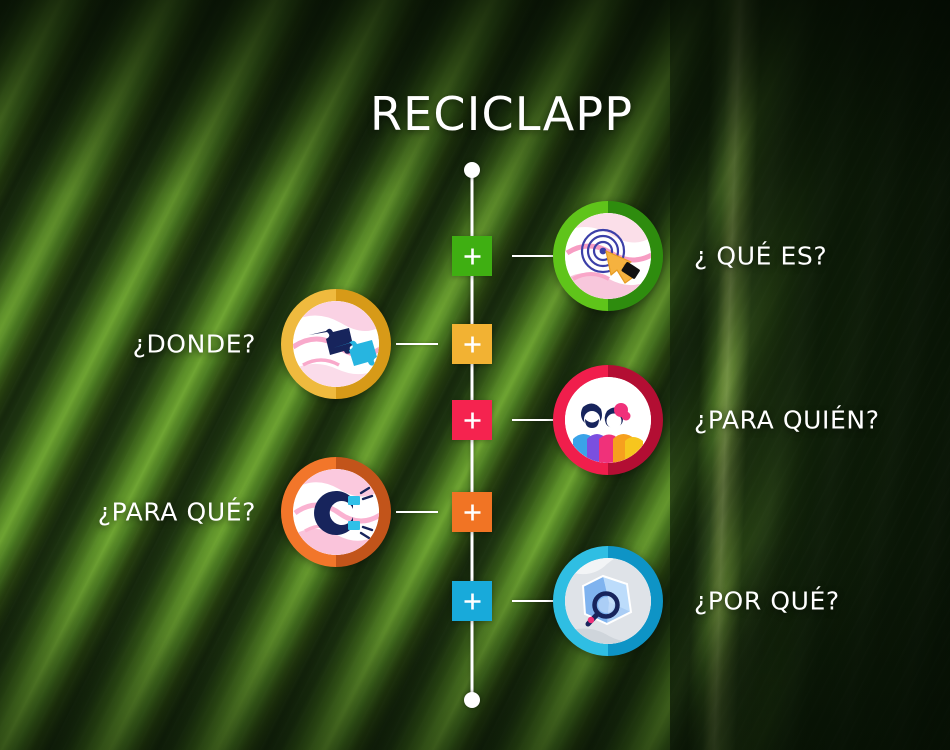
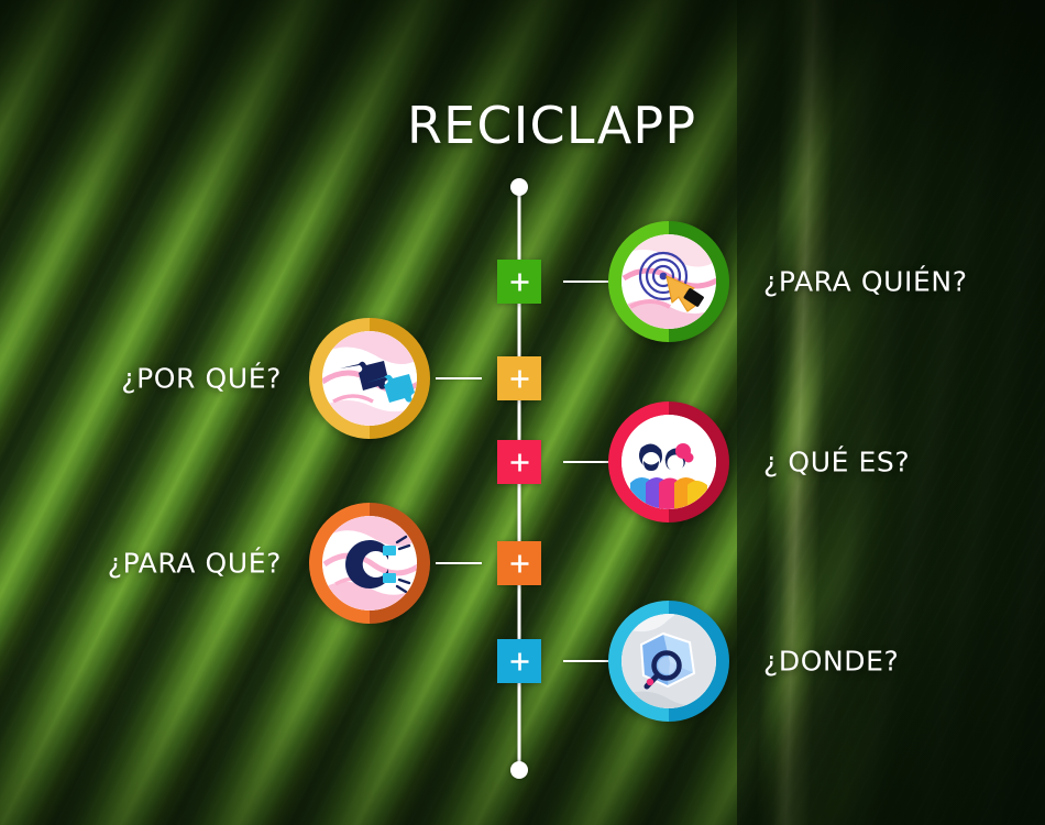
  RECICLAPP
- ¿ QUÉ ES?
+ ¿PARA QUIÉN?
- ¿DONDE?
+ ¿POR QUÉ?
- ¿PARA QUIÉN?
+ ¿ QUÉ ES?
  ¿PARA QUÉ?
- ¿POR QUÉ?
+ ¿DONDE?
